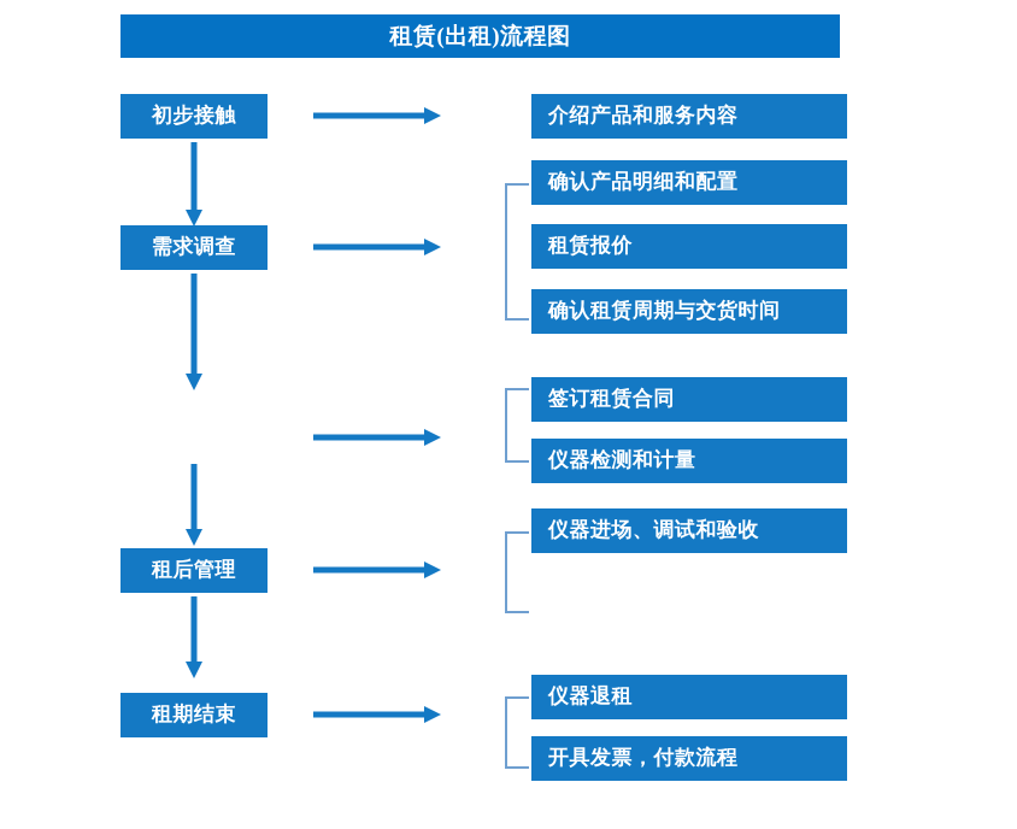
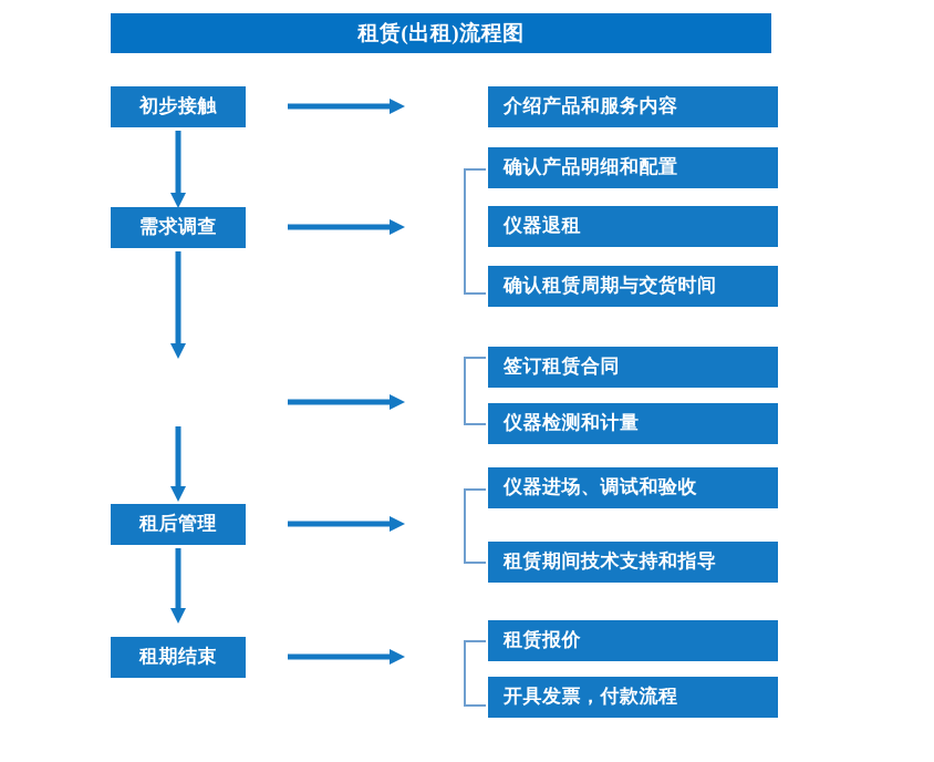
  租赁(出租)流程图
  初步接触
  介绍产品和服务内容
  需求调查
  确认产品明细和配置
- 租赁报价
+ 仪器退租
  确认租赁周期与交货时间
  签订租赁合同
  仪器检测和计量
  租后管理
  仪器进场、调试和验收
+ 租赁期间技术支持和指导
  租期结束
- 仪器退租
+ 租赁报价
  开具发票，付款流程
